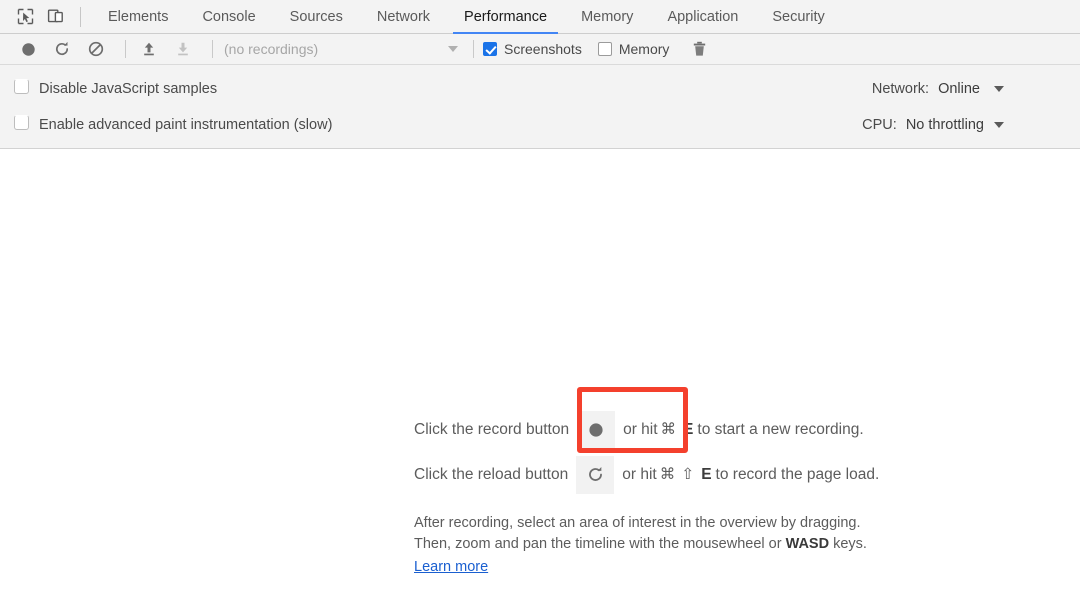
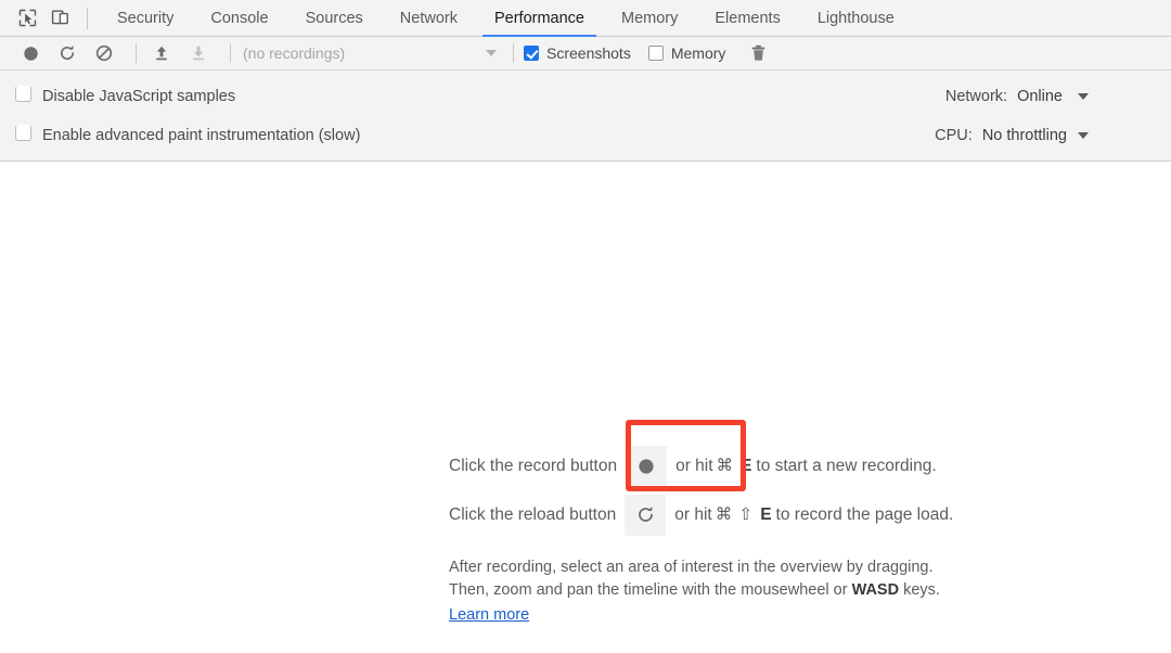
- Elements
+ Security
  Console
  Sources
  Network
  Performance
  Memory
- Application
- Security
+ Elements
+ Lighthouse
  (no recordings)
  Screenshots
  Memory
  Disable JavaScript samples
  Enable advanced paint instrumentation (slow)
  Network:
  Online
  CPU:
  No throttling
  Click the record button
  or hit
  ⌘
  E
  to start a new recording.
  Click the reload button
  or hit
  ⌘
  ⇧
  E
  to record the page load.
  After recording, select an area of interest in the overview by dragging.
  Then, zoom and pan the timeline with the mousewheel or WASD keys.
  Learn more
